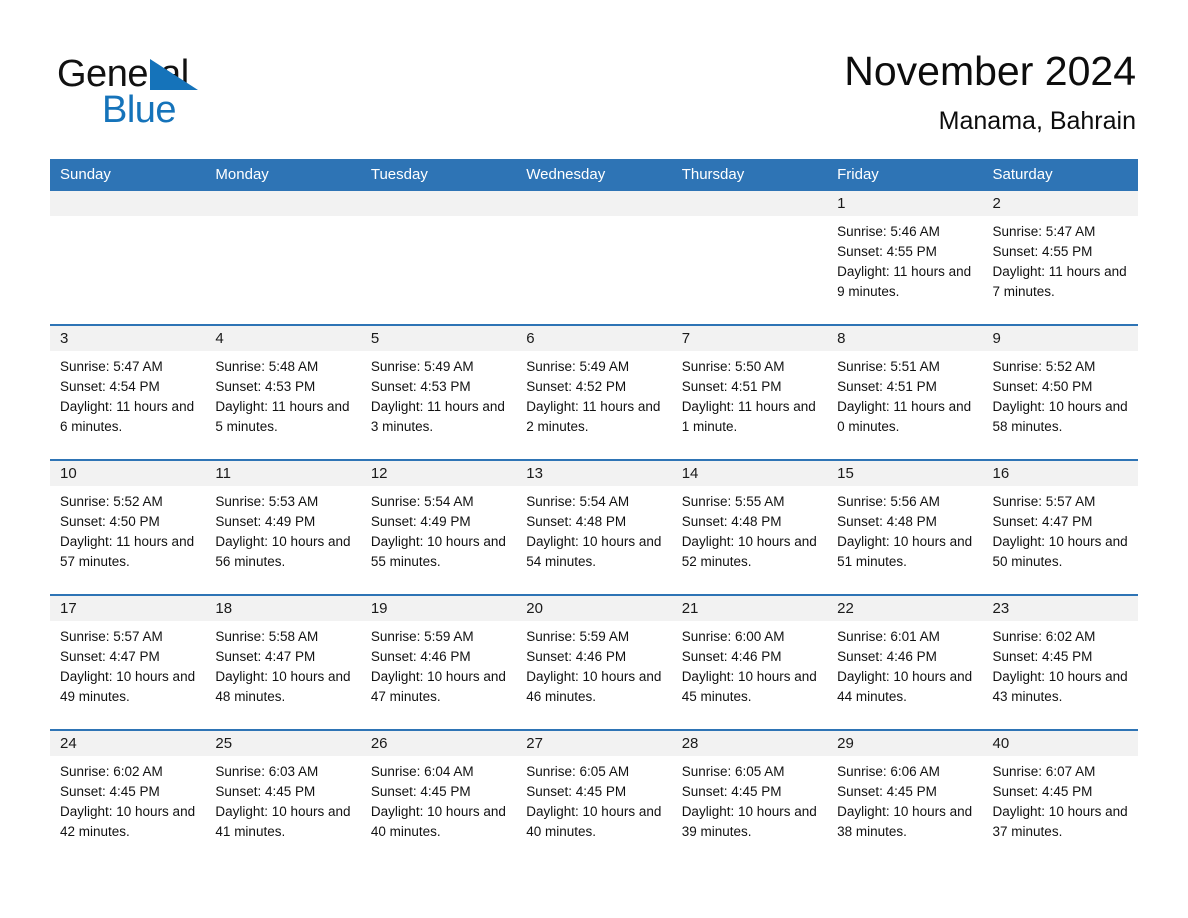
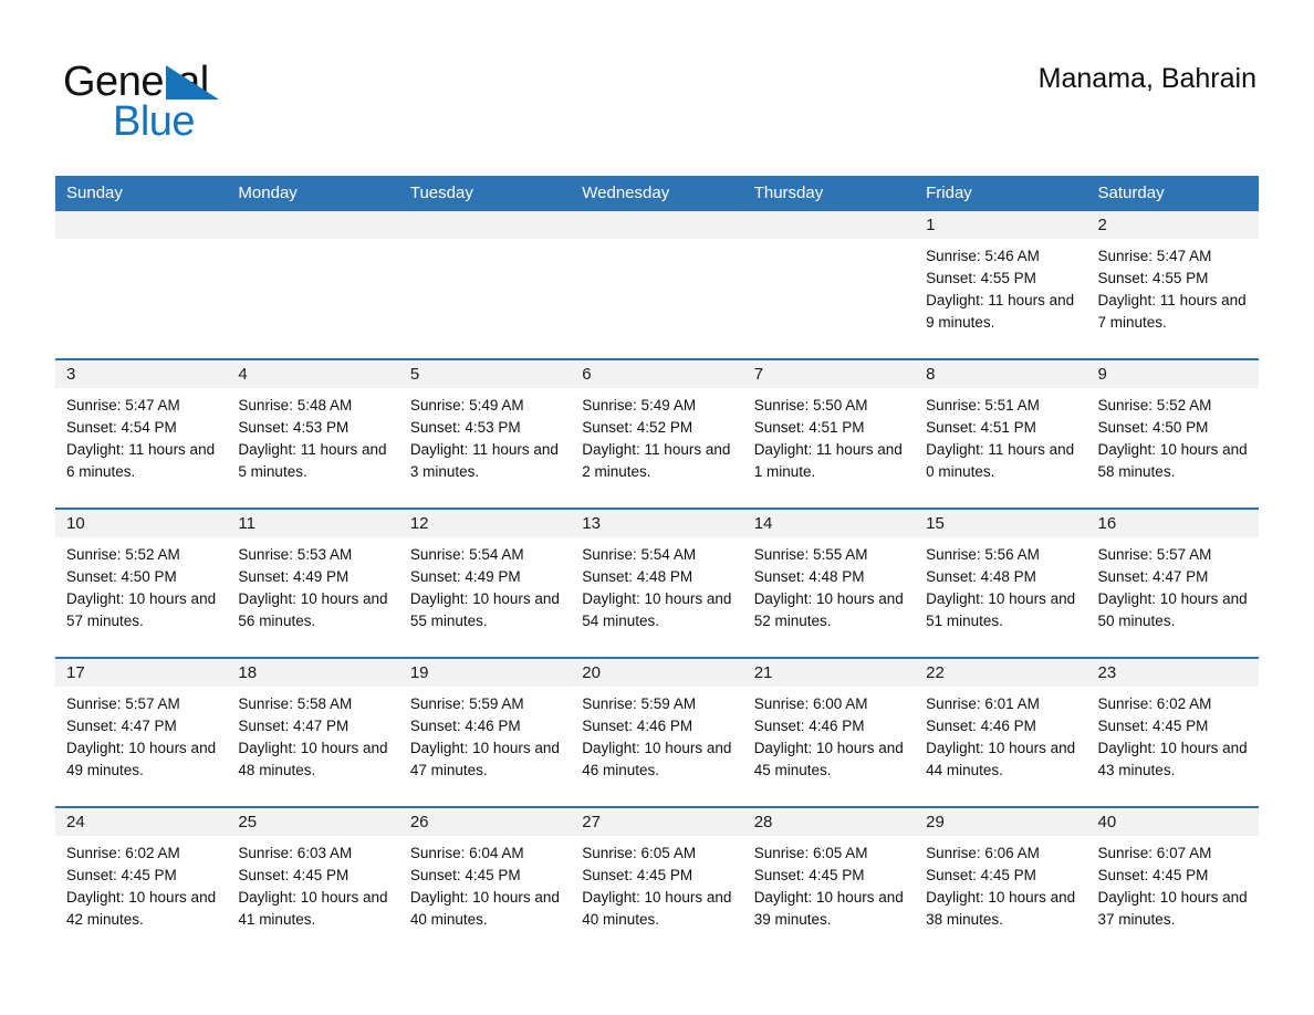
  General
  Blue
- November 2024
  Manama, Bahrain
  Sunday	Monday	Tuesday	Wednesday	Thursday	Friday	Saturday
  					1Sunrise: 5:46 AMSunset: 4:55 PMDaylight: 11 hours and 9 minutes.	2Sunrise: 5:47 AMSunset: 4:55 PMDaylight: 11 hours and 7 minutes.
  3Sunrise: 5:47 AMSunset: 4:54 PMDaylight: 11 hours and 6 minutes.	4Sunrise: 5:48 AMSunset: 4:53 PMDaylight: 11 hours and 5 minutes.	5Sunrise: 5:49 AMSunset: 4:53 PMDaylight: 11 hours and 3 minutes.	6Sunrise: 5:49 AMSunset: 4:52 PMDaylight: 11 hours and 2 minutes.	7Sunrise: 5:50 AMSunset: 4:51 PMDaylight: 11 hours and 1 minute.	8Sunrise: 5:51 AMSunset: 4:51 PMDaylight: 11 hours and 0 minutes.	9Sunrise: 5:52 AMSunset: 4:50 PMDaylight: 10 hours and 58 minutes.
- 10Sunrise: 5:52 AMSunset: 4:50 PMDaylight: 11 hours and 57 minutes.	11Sunrise: 5:53 AMSunset: 4:49 PMDaylight: 10 hours and 56 minutes.	12Sunrise: 5:54 AMSunset: 4:49 PMDaylight: 10 hours and 55 minutes.	13Sunrise: 5:54 AMSunset: 4:48 PMDaylight: 10 hours and 54 minutes.	14Sunrise: 5:55 AMSunset: 4:48 PMDaylight: 10 hours and 52 minutes.	15Sunrise: 5:56 AMSunset: 4:48 PMDaylight: 10 hours and 51 minutes.	16Sunrise: 5:57 AMSunset: 4:47 PMDaylight: 10 hours and 50 minutes.
+ 10Sunrise: 5:52 AMSunset: 4:50 PMDaylight: 10 hours and 57 minutes.	11Sunrise: 5:53 AMSunset: 4:49 PMDaylight: 10 hours and 56 minutes.	12Sunrise: 5:54 AMSunset: 4:49 PMDaylight: 10 hours and 55 minutes.	13Sunrise: 5:54 AMSunset: 4:48 PMDaylight: 10 hours and 54 minutes.	14Sunrise: 5:55 AMSunset: 4:48 PMDaylight: 10 hours and 52 minutes.	15Sunrise: 5:56 AMSunset: 4:48 PMDaylight: 10 hours and 51 minutes.	16Sunrise: 5:57 AMSunset: 4:47 PMDaylight: 10 hours and 50 minutes.
  17Sunrise: 5:57 AMSunset: 4:47 PMDaylight: 10 hours and 49 minutes.	18Sunrise: 5:58 AMSunset: 4:47 PMDaylight: 10 hours and 48 minutes.	19Sunrise: 5:59 AMSunset: 4:46 PMDaylight: 10 hours and 47 minutes.	20Sunrise: 5:59 AMSunset: 4:46 PMDaylight: 10 hours and 46 minutes.	21Sunrise: 6:00 AMSunset: 4:46 PMDaylight: 10 hours and 45 minutes.	22Sunrise: 6:01 AMSunset: 4:46 PMDaylight: 10 hours and 44 minutes.	23Sunrise: 6:02 AMSunset: 4:45 PMDaylight: 10 hours and 43 minutes.
  24Sunrise: 6:02 AMSunset: 4:45 PMDaylight: 10 hours and 42 minutes.	25Sunrise: 6:03 AMSunset: 4:45 PMDaylight: 10 hours and 41 minutes.	26Sunrise: 6:04 AMSunset: 4:45 PMDaylight: 10 hours and 40 minutes.	27Sunrise: 6:05 AMSunset: 4:45 PMDaylight: 10 hours and 40 minutes.	28Sunrise: 6:05 AMSunset: 4:45 PMDaylight: 10 hours and 39 minutes.	29Sunrise: 6:06 AMSunset: 4:45 PMDaylight: 10 hours and 38 minutes.	40Sunrise: 6:07 AMSunset: 4:45 PMDaylight: 10 hours and 37 minutes.
